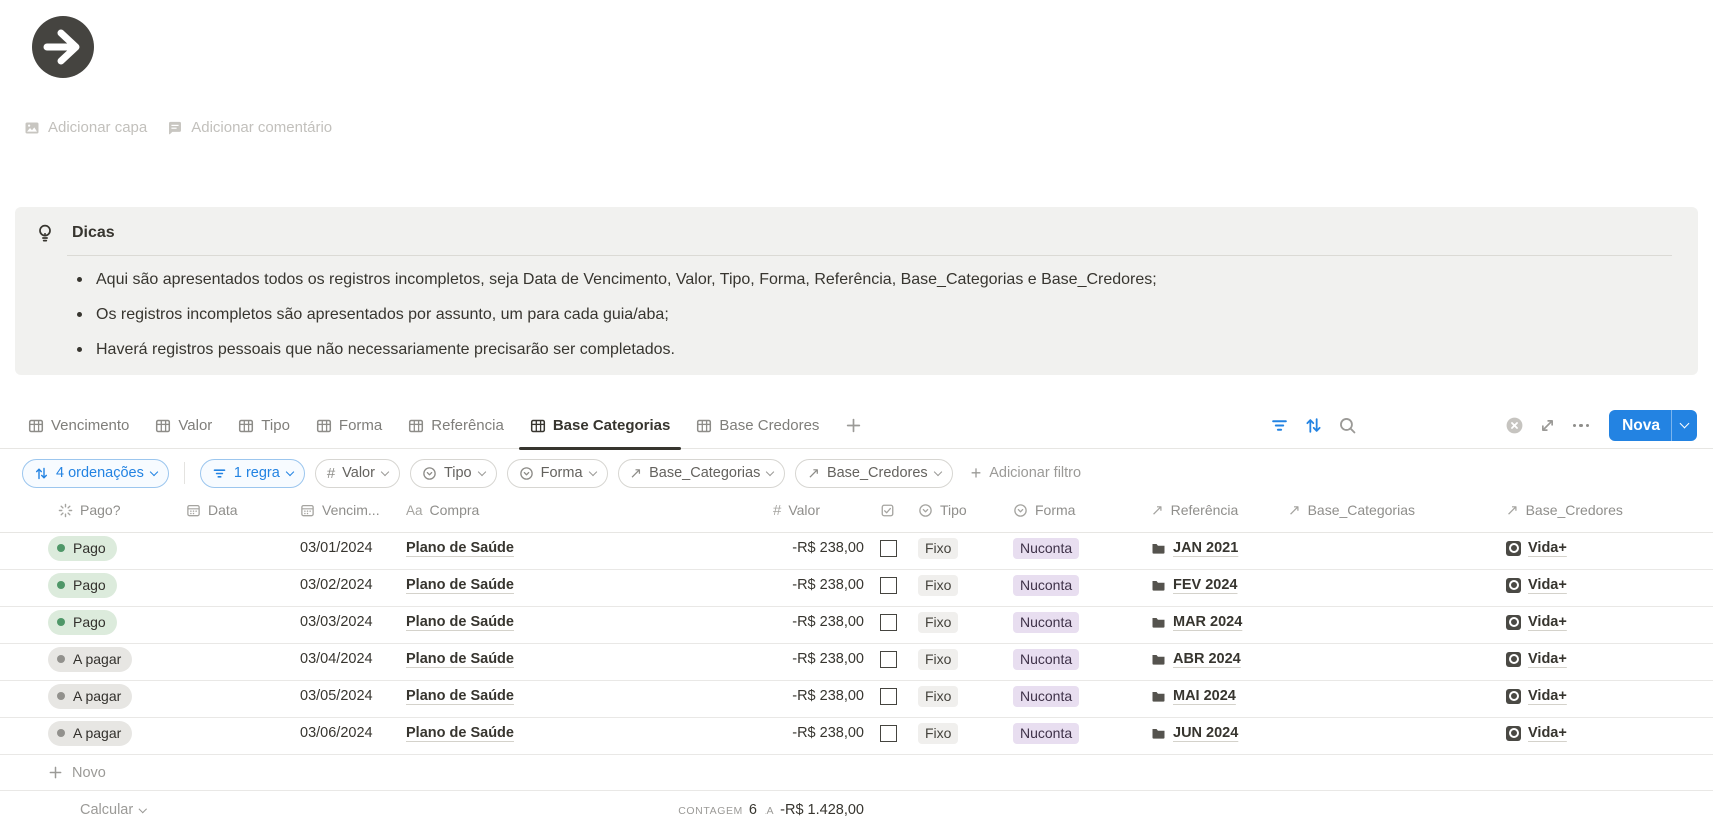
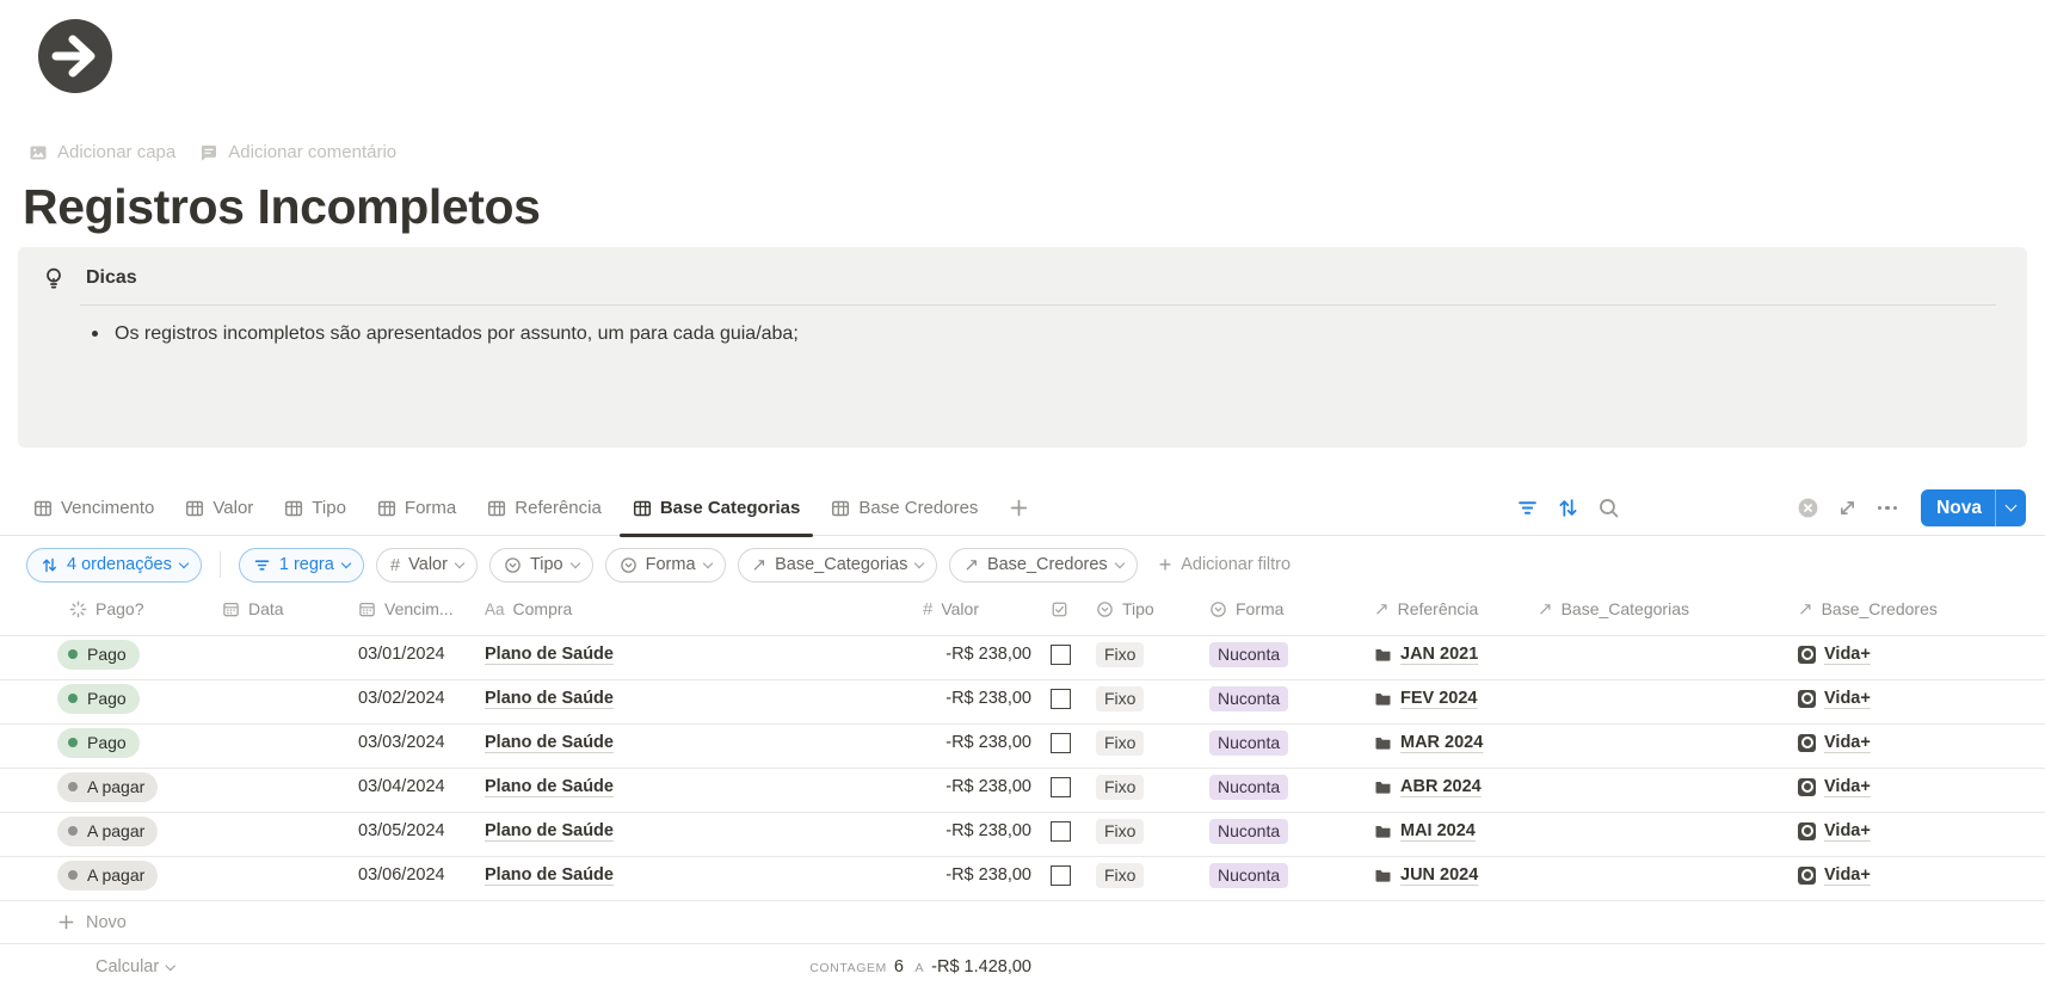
  Adicionar capa
  Adicionar comentário
+ Registros Incompletos
  Dicas
- Aqui são apresentados todos os registros incompletos, seja Data de Vencimento, Valor, Tipo, Forma, Referência, Base_Categorias e Base_Credores;
  Os registros incompletos são apresentados por assunto, um para cada guia/aba;
- Haverá registros pessoais que não necessariamente precisarão ser completados.
  Vencimento
  Valor
  Tipo
  Forma
  Referência
  Base Categorias
  Base Credores
  Nova
  4 ordenações
  1 regra
  #
  Valor
  Tipo
  Forma
  ↗
  Base_Categorias
  ↗
  Base_Credores
  +
  Adicionar filtro
  Pago?
  Data
  Vencim...
  Aa
  Compra
  #
  Valor
  Tipo
  Forma
  ↗
  Referência
  ↗
  Base_Categorias
  ↗
  Base_Credores
  Pago
  03/01/2024
  Plano de Saúde
  -R$ 238,00
  Fixo
  Nuconta
  JAN 2021
  Vida+
  Pago
  03/02/2024
  Plano de Saúde
  -R$ 238,00
  Fixo
  Nuconta
  FEV 2024
  Vida+
  Pago
  03/03/2024
  Plano de Saúde
  -R$ 238,00
  Fixo
  Nuconta
  MAR 2024
  Vida+
  A pagar
  03/04/2024
  Plano de Saúde
  -R$ 238,00
  Fixo
  Nuconta
  ABR 2024
  Vida+
  A pagar
  03/05/2024
  Plano de Saúde
  -R$ 238,00
  Fixo
  Nuconta
  MAI 2024
  Vida+
  A pagar
  03/06/2024
  Plano de Saúde
  -R$ 238,00
  Fixo
  Nuconta
  JUN 2024
  Vida+
  Novo
  Calcular
  CONTAGEM
  6
  -R$ 1.428,00
